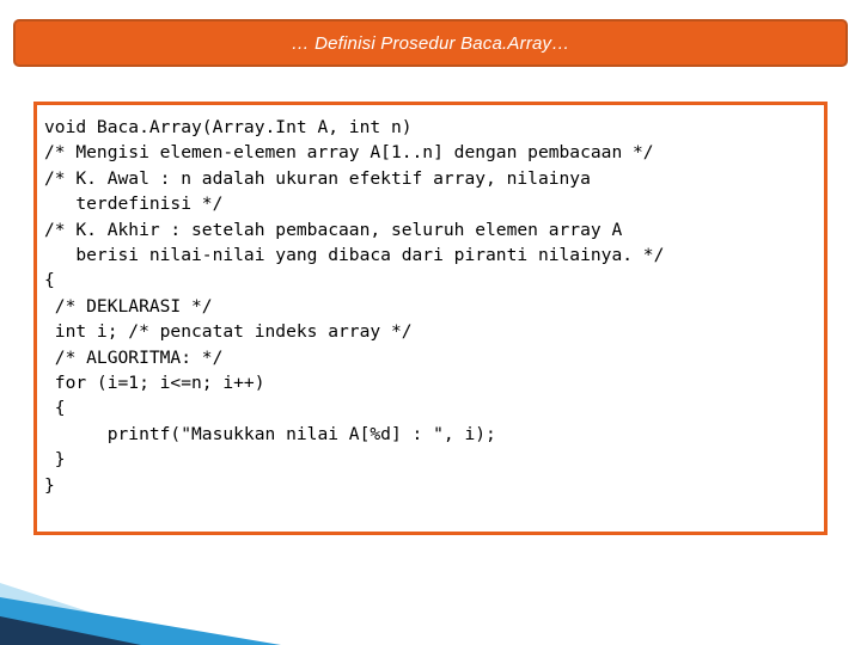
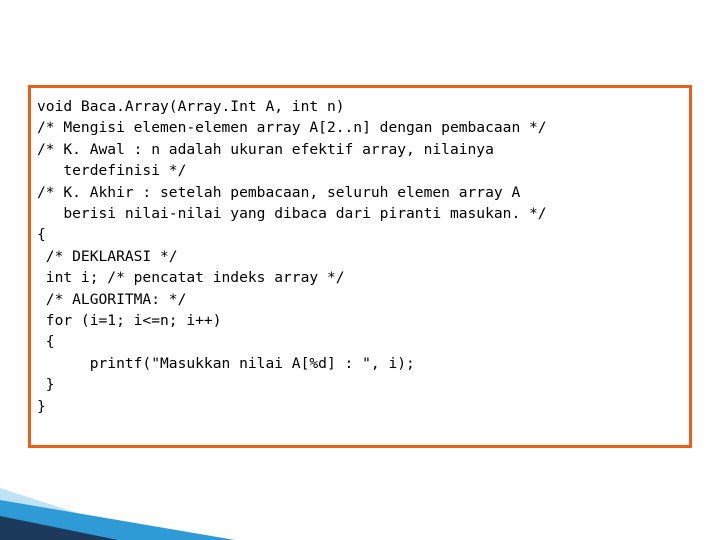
- … Definisi Prosedur Baca.Array…
  void Baca.Array(Array.Int A, int n)
- /* Mengisi elemen-elemen array A[1..n] dengan pembacaan */
+ /* Mengisi elemen-elemen array A[2..n] dengan pembacaan */
  /* K. Awal : n adalah ukuran efektif array, nilainya
  terdefinisi */
  /* K. Akhir : setelah pembacaan, seluruh elemen array A
- berisi nilai-nilai yang dibaca dari piranti nilainya. */
+ berisi nilai-nilai yang dibaca dari piranti masukan. */
  {
  /* DEKLARASI */
  int i; /* pencatat indeks array */
  /* ALGORITMA: */
  for (i=1; i<=n; i++)
  {
  printf("Masukkan nilai A[%d] : ", i);
  }
  }
